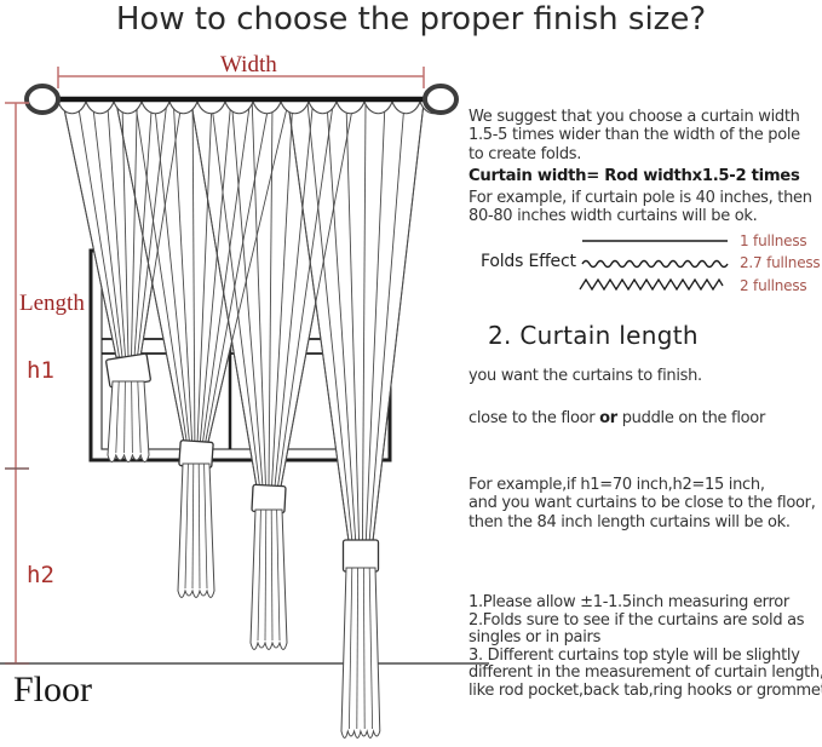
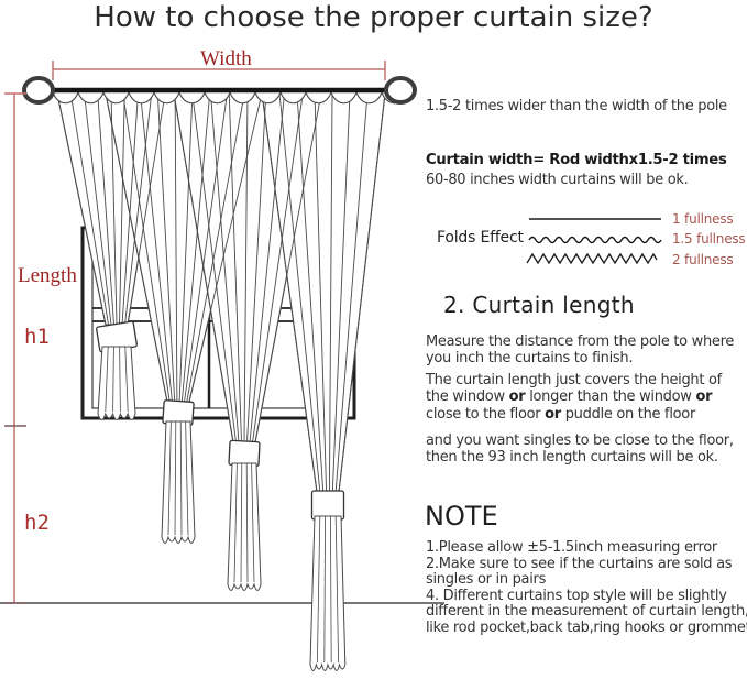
- How to choose the proper finish size?
+ How to choose the proper curtain size?
  Width
  Length
  h1
  h2
- Floor
- We suggest that you choose a curtain width
- 1.5-5 times wider than the width of the pole
+ 1.5-2 times wider than the width of the pole
- to create folds.
  Curtain width= Rod widthx1.5-2 times
- For example, if curtain pole is 40 inches, then
- 80-80 inches width curtains will be ok.
+ 60-80 inches width curtains will be ok.
  Folds Effect
  1 fullness
- 2.7 fullness
+ 1.5 fullness
  2 fullness
  2. Curtain length
+ Measure the distance from the pole to where
- you want the curtains to finish.
+ you inch the curtains to finish.
+ The curtain length just covers the height of
+ the window or longer than the window or
  close to the floor or puddle on the floor
- For example,if h1=70 inch,h2=15 inch,
- and you want curtains to be close to the floor,
+ and you want singles to be close to the floor,
- then the 84 inch length curtains will be ok.
+ then the 93 inch length curtains will be ok.
+ NOTE
- 1.Please allow ±1-1.5inch measuring error
+ 1.Please allow ±5-1.5inch measuring error
- 2.Folds sure to see if the curtains are sold as
+ 2.Make sure to see if the curtains are sold as
  singles or in pairs
- 3. Different curtains top style will be slightly
+ 4. Different curtains top style will be slightly
  different in the measurement of curtain length
  like rod pocket,back tab,ring hooks or gromme
